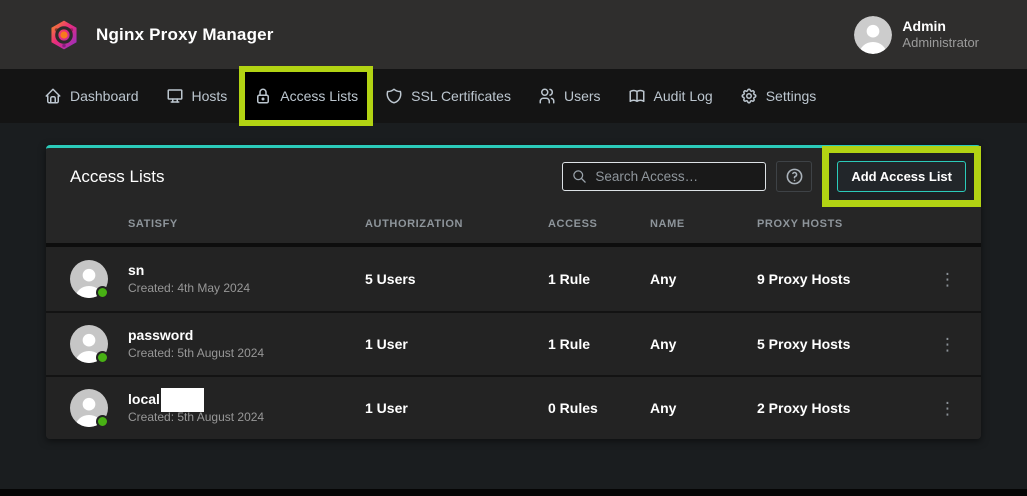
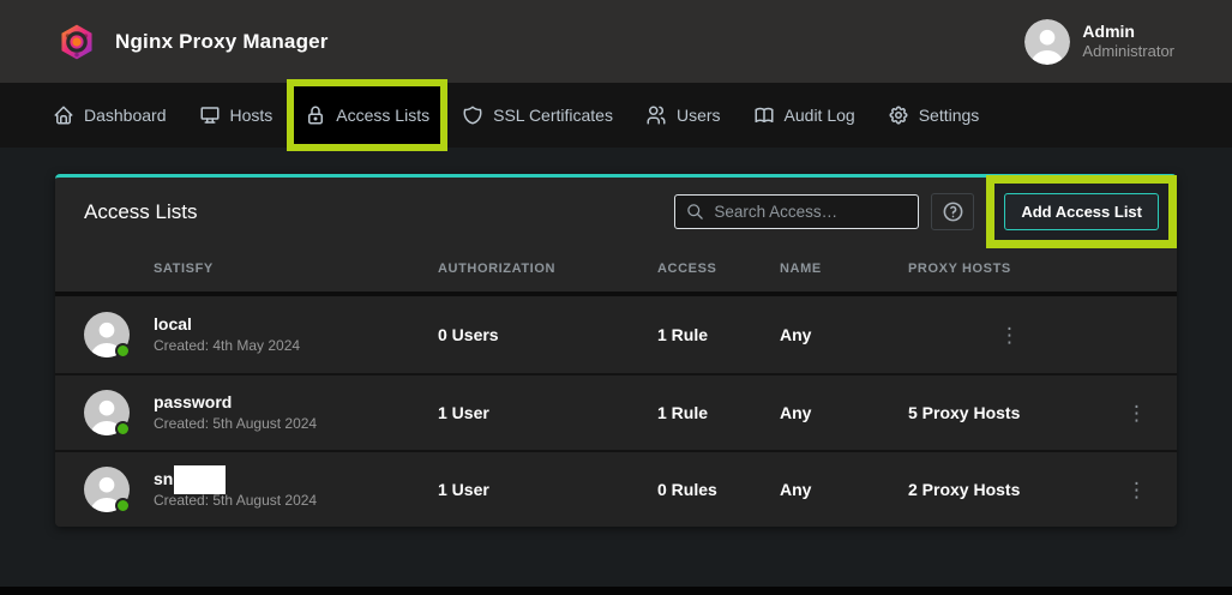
  Nginx Proxy Manager
  Admin
  Administrator
  Dashboard
  Hosts
  Access Lists
  SSL Certificates
  Users
  Audit Log
  Settings
  Access Lists
  Search Access…
  Add Access List
  SATISFY
  AUTHORIZATION
  ACCESS
  NAME
  PROXY HOSTS
- sn
+ local
  Created: 4th May 2024
- 5 Users
+ 0 Users
  1 Rule
  Any
- 9 Proxy Hosts
  ⋮
  password
  Created: 5th August 2024
  1 User
  1 Rule
  Any
  5 Proxy Hosts
  ⋮
- local
+ sn
  Created: 5th August 2024
  1 User
  0 Rules
  Any
  2 Proxy Hosts
  ⋮
